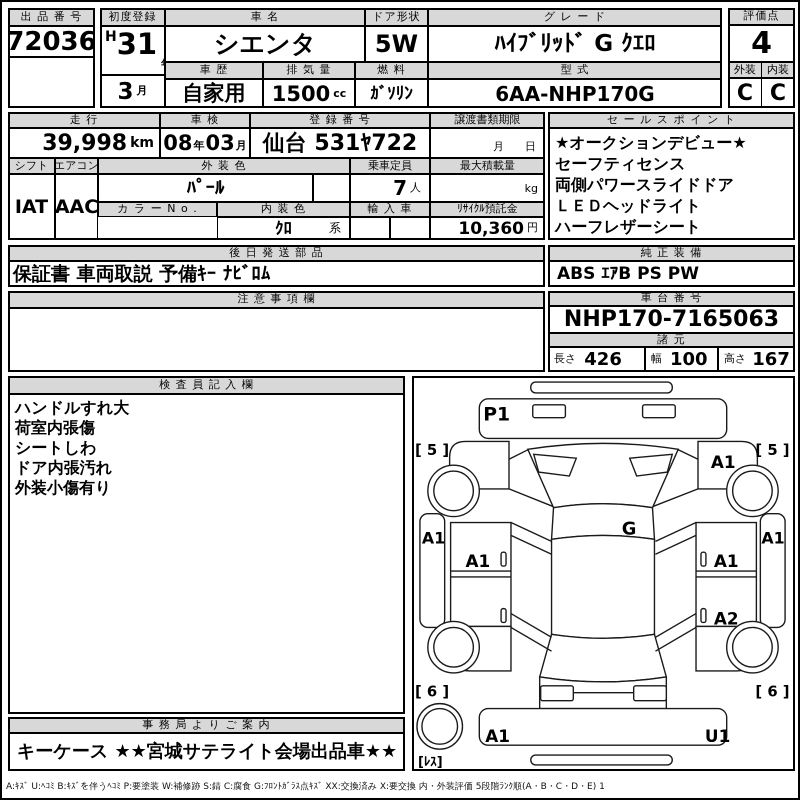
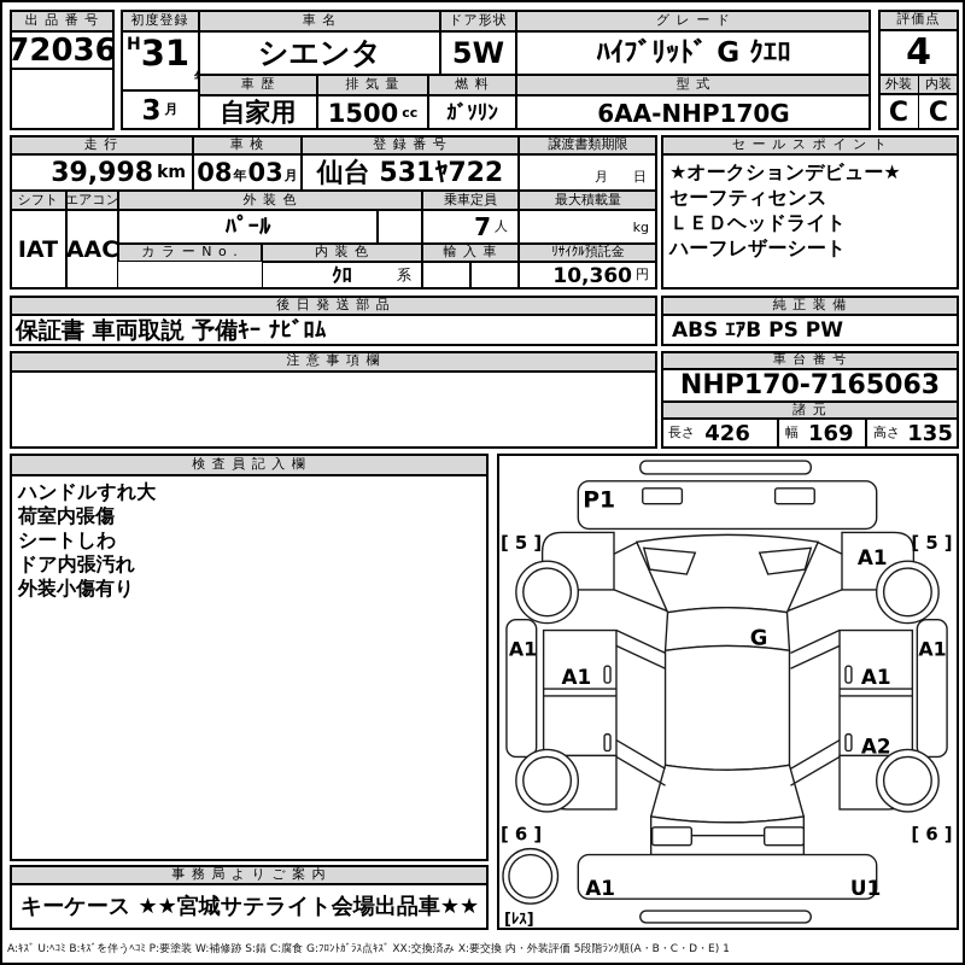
  出 品 番 号
  72036
  初度登録
  H
  31
  3
  月
  車 名
  シエンタ
  ドア形状
  5W
  グ レ ー ド
  ﾊｲﾌﾞﾘｯﾄﾞ G ｸｴﾛ
  車 歴
  自家用
  排 気 量
  1500
  cc
  燃 料
  ｶﾞｿﾘﾝ
  型 式
  6AA-NHP170G
  評価点
  4
  外装
  内装
  C
  C
  走 行
  39,998
  km
  車 検
  08
  年
  03
  月
  登 録 番 号
  仙台 531ﾔ722
  譲渡書類期限
  月 日
  シフト
  IAT
  エアコン
  AAC
  外 装 色
  ﾊﾟｰﾙ
  乗車定員
  7
  人
  最大積載量
  kg
  カ ラ ー N o .
  内 装 色
  ｸﾛ
  系
  輸 入 車
  ﾘｻｲｸﾙ預託金
  10,360
  円
  セ ー ル ス ポ イ ン ト
  ★オークションデビュー★
  セーフティセンス
- 両側パワースライドドア
  ＬＥＤヘッドライト
  ハーフレザーシート
  後 日 発 送 部 品
  保証書 車両取説 予備ｷｰ ﾅﾋﾞﾛﾑ
  純 正 装 備
  ABS ｴｱB PS PW
  注 意 事 項 欄
  車 台 番 号
  NHP170-7165063
  諸 元
  長さ
  426
  幅
- 100
+ 169
  高さ
- 167
+ 135
  検 査 員 記 入 欄
  ハンドルすれ大
  荷室内張傷
  シートしわ
  ドア内張汚れ
  外装小傷有り
  事 務 局 よ り ご 案 内
  キーケース ★★宮城サテライト会場出品車★★
  P1
  G
  [ 5 ]
  [ 5 ]
  A1
  A1
  A1
  A1
  A1
  A2
  [ 6 ]
  [ 6 ]
  A1
  U1
  [ﾚｽ]
  A:ｷｽﾞ U:ﾍｺﾐ B:ｷｽﾞを伴うﾍｺﾐ P:要塗装 W:補修跡 S:錆 C:腐食 G:ﾌﾛﾝﾄｶﾞﾗｽ点ｷｽﾞ XX:交換済み X:要交換 内・外装評価 5段階ﾗﾝｸ順(A・B・C・D・E) 1
